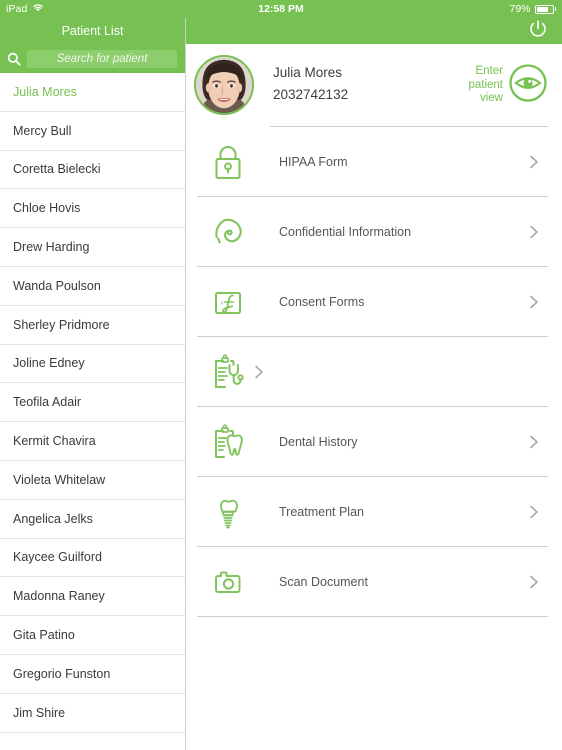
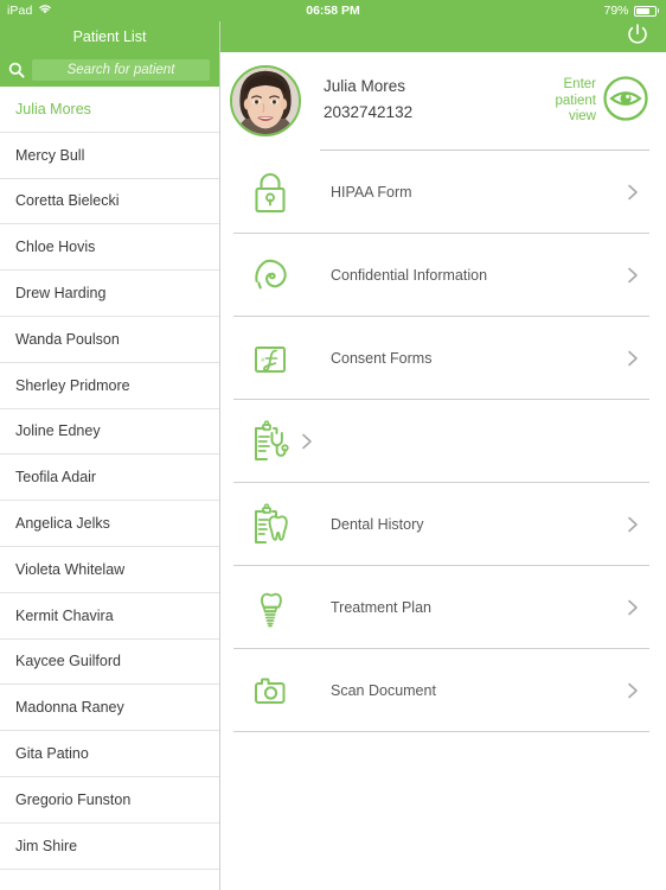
  iPad
- 12:58 PM
+ 06:58 PM
  79%
  Patient List
  Search for patient
  Julia Mores
  Mercy Bull
  Coretta Bielecki
  Chloe Hovis
  Drew Harding
  Wanda Poulson
  Sherley Pridmore
  Joline Edney
  Teofila Adair
- Kermit Chavira
+ Angelica Jelks
  Violeta Whitelaw
- Angelica Jelks
+ Kermit Chavira
  Kaycee Guilford
  Madonna Raney
  Gita Patino
  Gregorio Funston
  Jim Shire
  Julia Mores
  2032742132
  Enter
  patient
  view
  HIPAA Form
  Confidential Information
  ×
  Consent Forms
  Dental History
  Treatment Plan
  Scan Document
